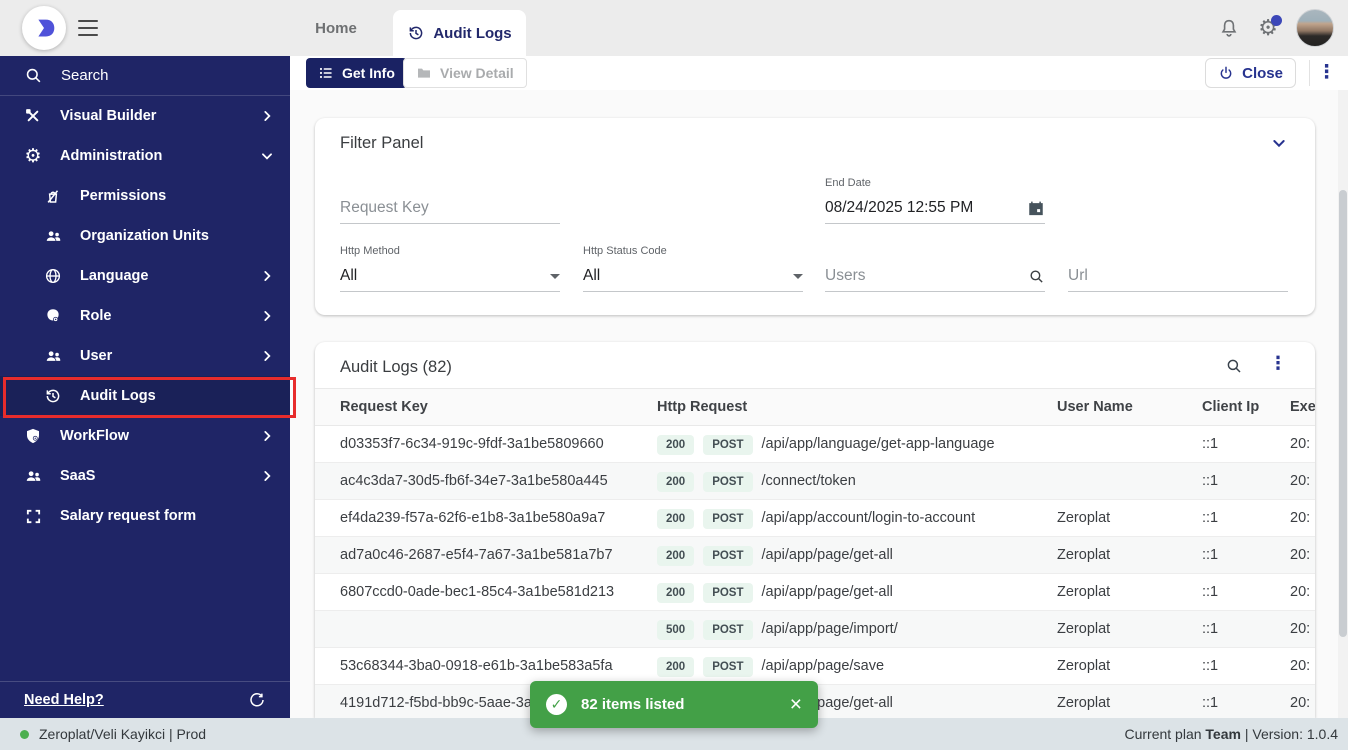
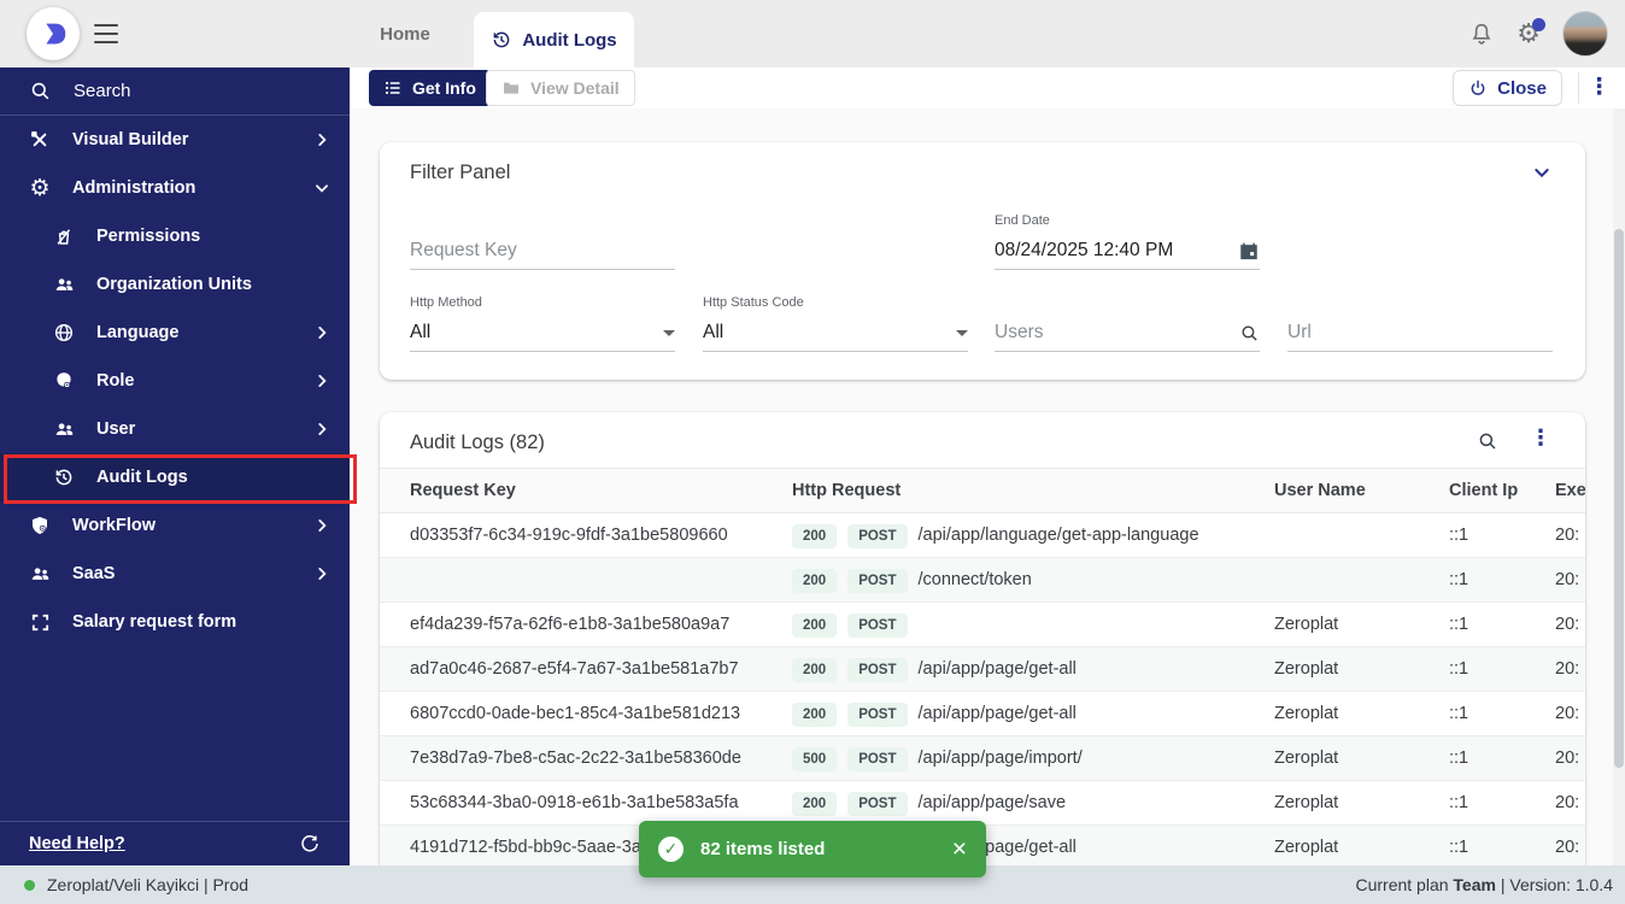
  Home
  Audit Logs
  ⚙
  Search
  Visual Builder
  ⚙
  Administration
  Permissions
  Organization Units
  Language
  Role
  User
  Audit Logs
  WorkFlow
  SaaS
  Salary request form
  Need Help?
  Get Info
  View Detail
  Close
  ⋮
  Filter Panel
  Request Key
  End Date
- 08/24/2025 12:55 PM
+ 08/24/2025 12:40 PM
  Http Method
  All
  Http Status Code
  All
  Users
  Url
  Audit Logs (82)
  ⋮
  Request Key
  Http Request
  User Name
  Client Ip
  Exe
  d03353f7-6c34-919c-9fdf-3a1be5809660
  200
  POST
  /api/app/language/get-app-language
  ::1
  20:
- ac4c3da7-30d5-fb6f-34e7-3a1be580a445
  200
  POST
  /connect/token
  ::1
  20:
  ef4da239-f57a-62f6-e1b8-3a1be580a9a7
  200
  POST
- /api/app/account/login-to-account
  Zeroplat
  ::1
  20:
  ad7a0c46-2687-e5f4-7a67-3a1be581a7b7
  200
  POST
  /api/app/page/get-all
  Zeroplat
  ::1
  20:
  6807ccd0-0ade-bec1-85c4-3a1be581d213
  200
  POST
  /api/app/page/get-all
  Zeroplat
  ::1
  20:
+ 7e38d7a9-7be8-c5ac-2c22-3a1be58360de
  500
  POST
  /api/app/page/import/
  Zeroplat
  ::1
  20:
  53c68344-3ba0-0918-e61b-3a1be583a5fa
  200
  POST
  /api/app/page/save
  Zeroplat
  ::1
  20:
  4191d712-f5bd-bb9c-5aae-3a
  Zeroplat
  ::1
  20:
  ✓
  82 items listed
  ×
  Zeroplat/Veli Kayikci | Prod
  Current plan Team | Version: 1.0.4
